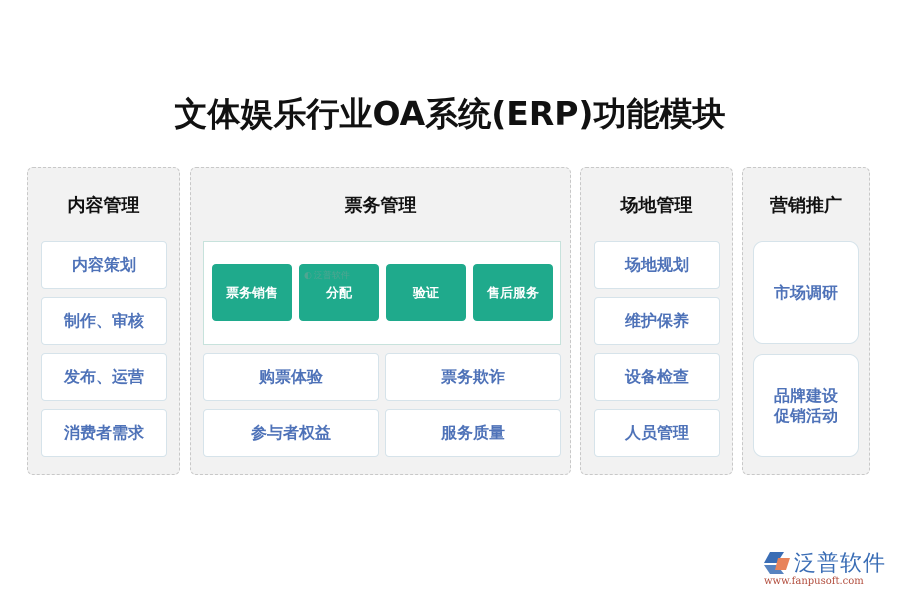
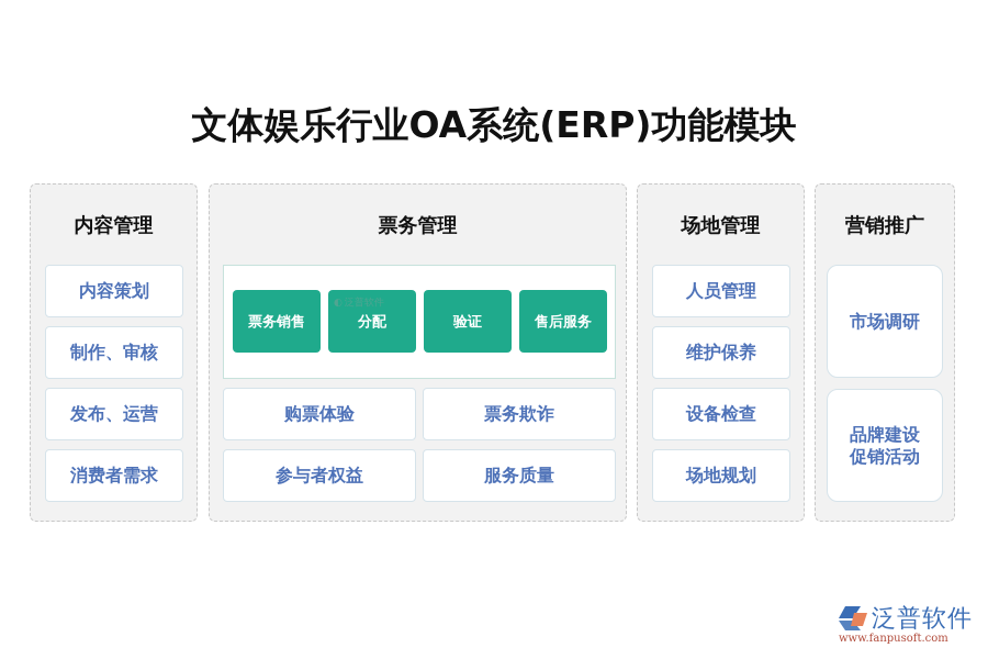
  文体娱乐行业OA系统(ERP)功能模块
  内容管理
  内容策划
  制作、审核
  发布、运营
  消费者需求
  票务管理
  票务销售
  分配
  验证
  售后服务
  ◐
  泛普软件
  购票体验
  票务欺诈
  参与者权益
  服务质量
  场地管理
- 场地规划
+ 人员管理
  维护保养
  设备检查
- 人员管理
+ 场地规划
  营销推广
  市场调研
  品牌建设
  促销活动
  泛普软件
  www.fanpusoft.com
